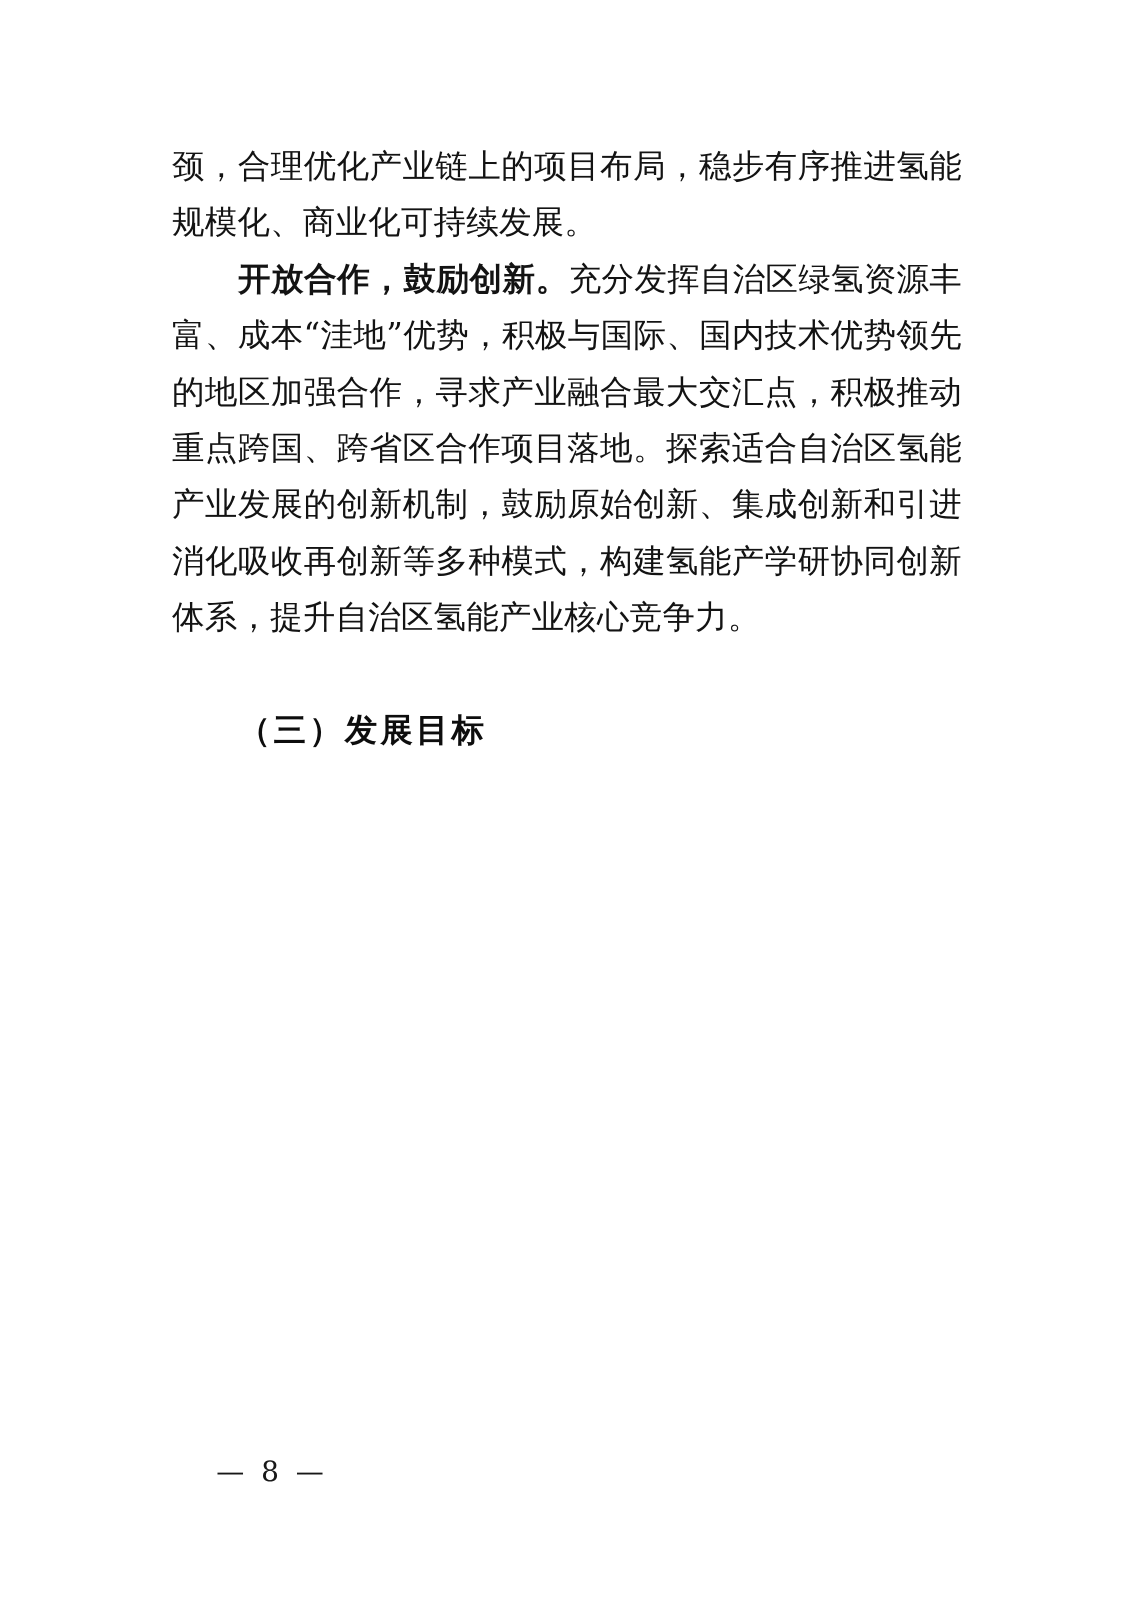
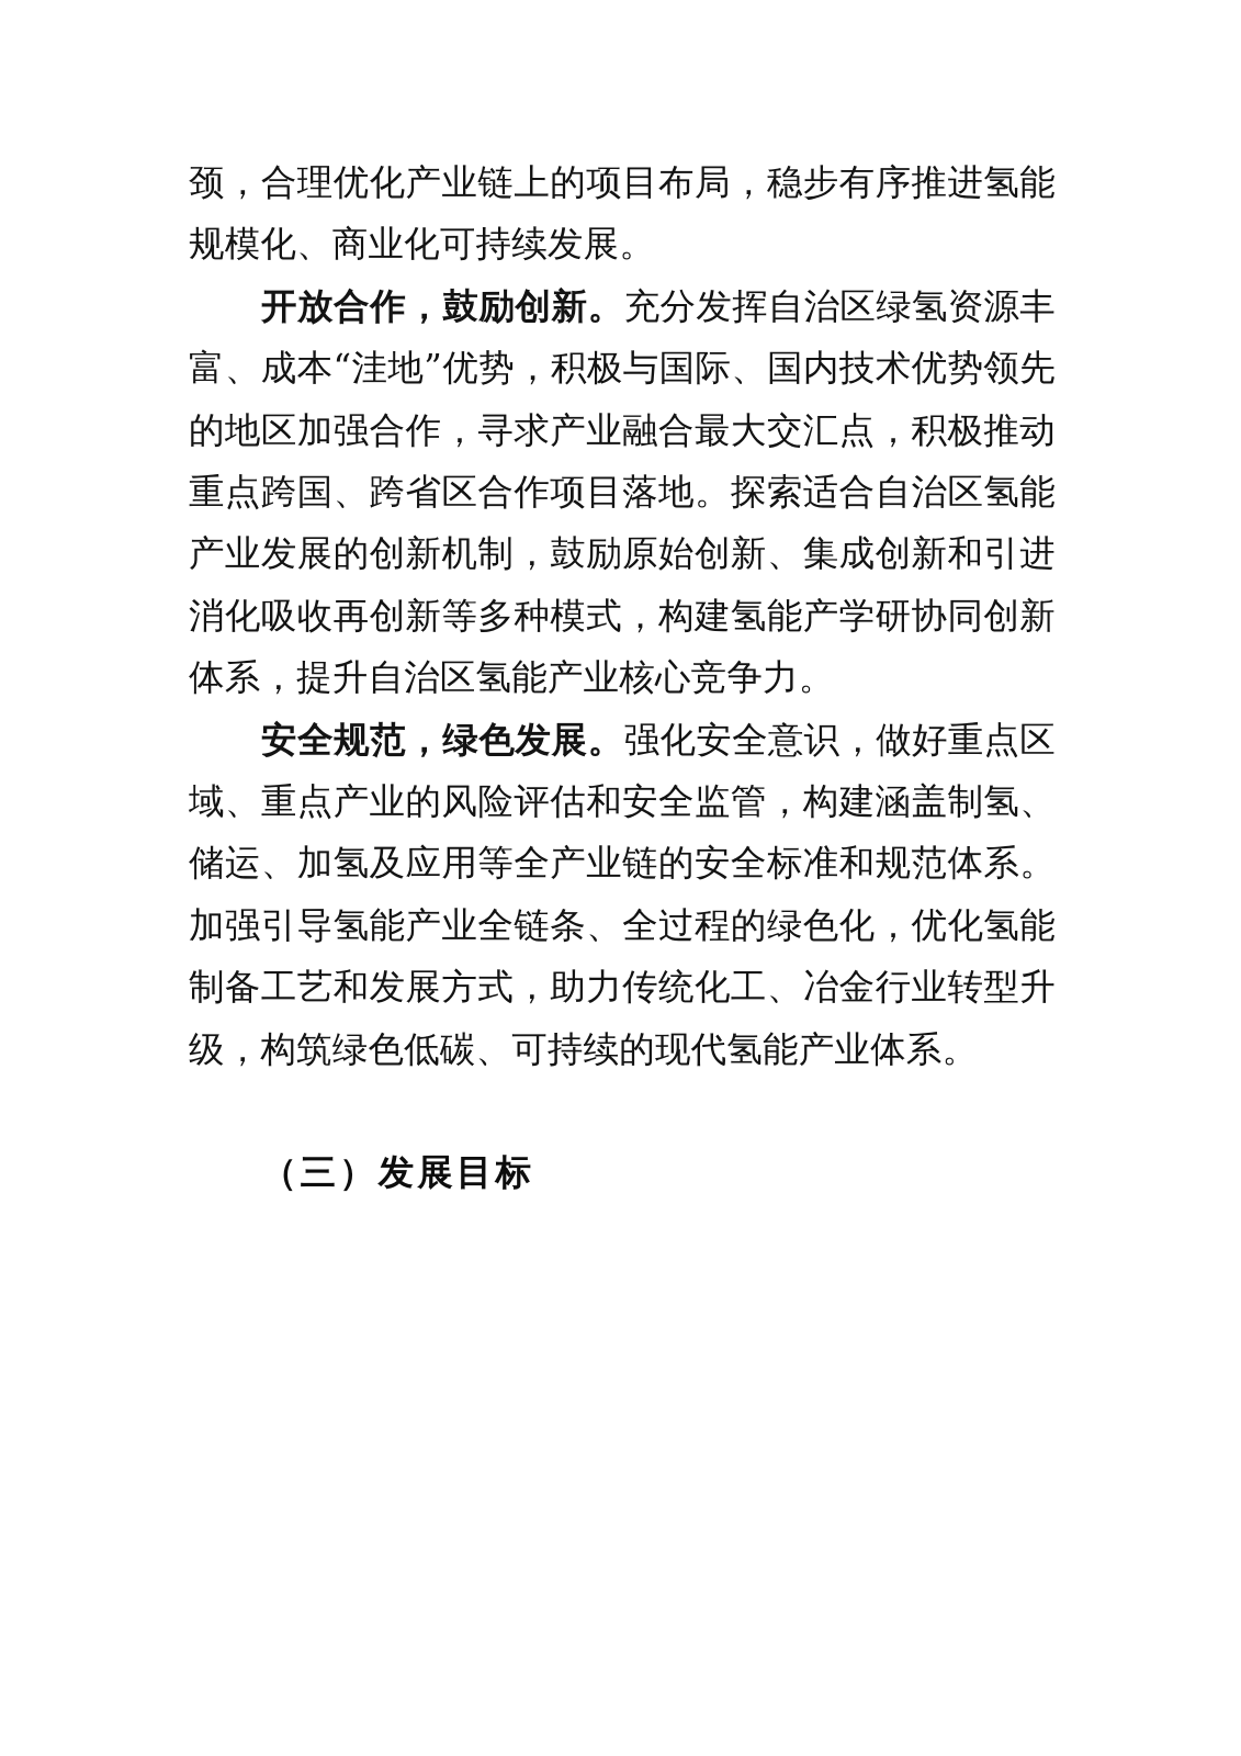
  颈，合理优化产业链上的项目布局，稳步有序推进氢能规模化、商业化可持续发展。
  开放合作，鼓励创新。充分发挥自治区绿氢资源丰富、成本“洼地”优势，积极与国际、国内技术优势领先的地区加强合作，寻求产业融合最大交汇点，积极推动重点跨国、跨省区合作项目落地。探索适合自治区氢能产业发展的创新机制，鼓励原始创新、集成创新和引进消化吸收再创新等多种模式，构建氢能产学研协同创新体系，提升自治区氢能产业核心竞争力。
+ 安全规范，绿色发展。强化安全意识，做好重点区域、重点产业的风险评估和安全监管，构建涵盖制氢、储运、加氢及应用等全产业链的安全标准和规范体系。加强引导氢能产业全链条、全过程的绿色化，优化氢能制备工艺和发展方式，助力传统化工、冶金行业转型升级，构筑绿色低碳、可持续的现代氢能产业体系。
  （三）发展目标
- — 8 —
